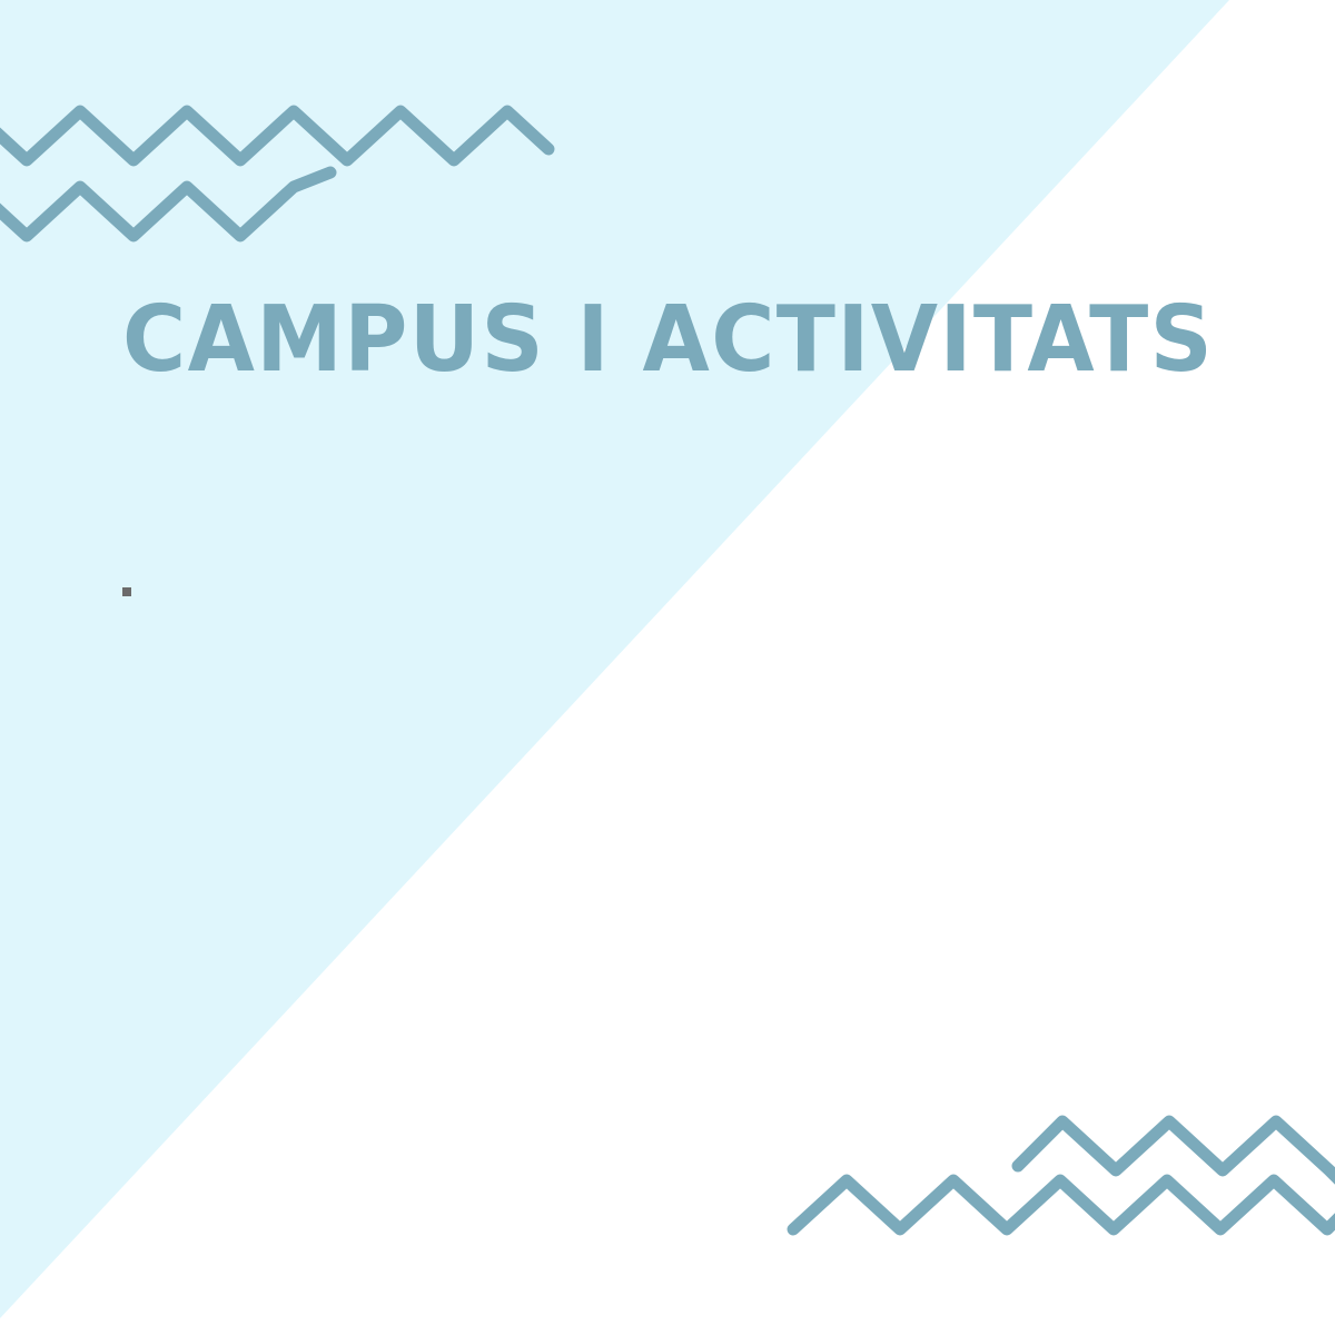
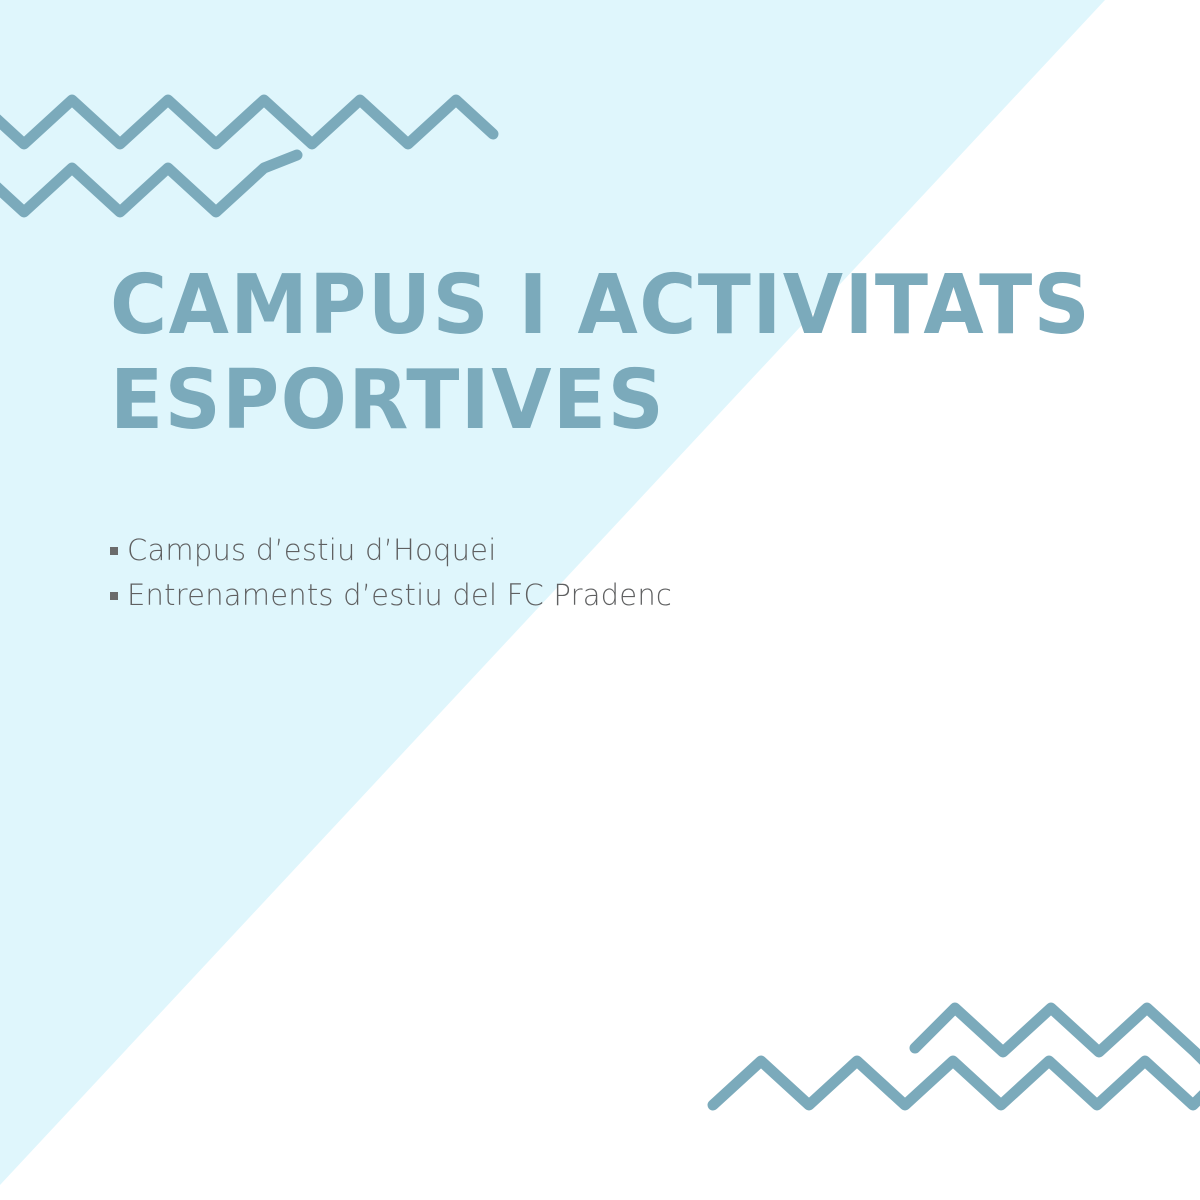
  CAMPUS I ACTIVITATS
+ ESPORTIVES
+ Campus d’estiu d’Hoquei
+ Entrenaments d’estiu del FC Pradenc
